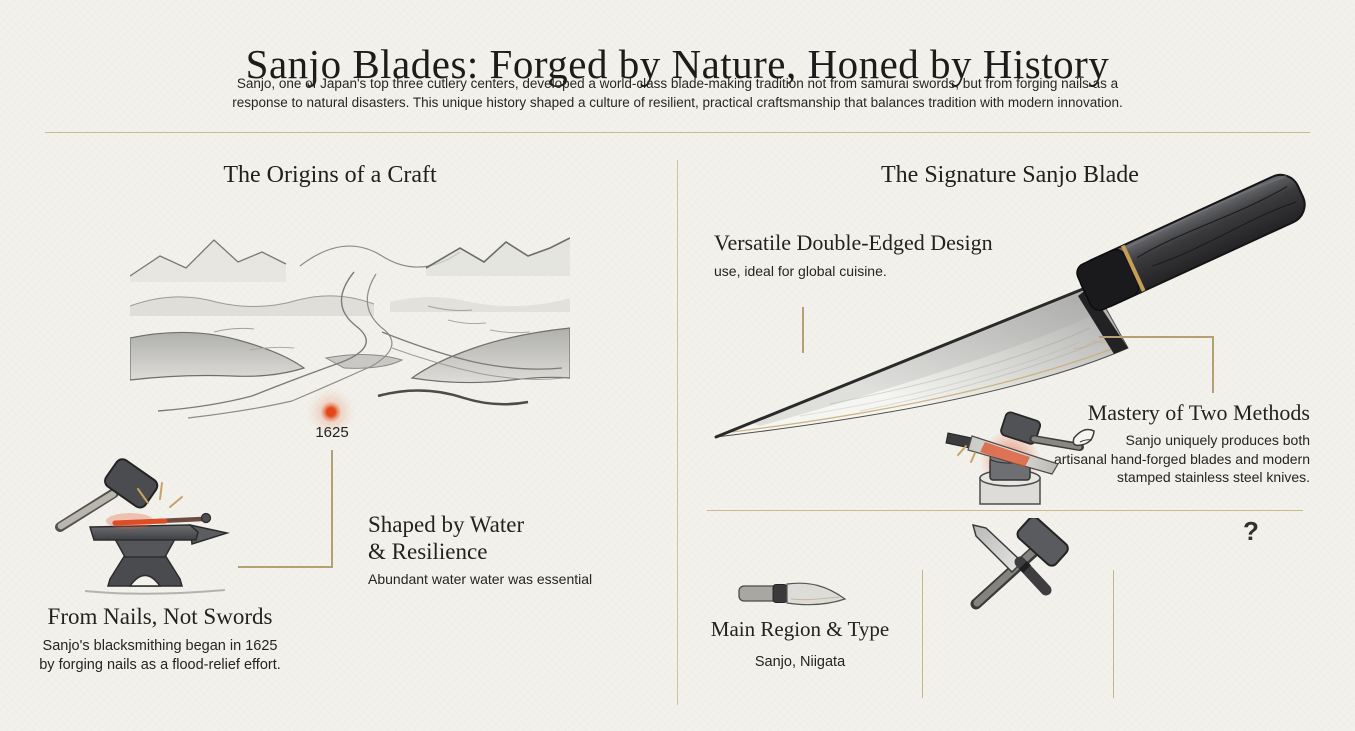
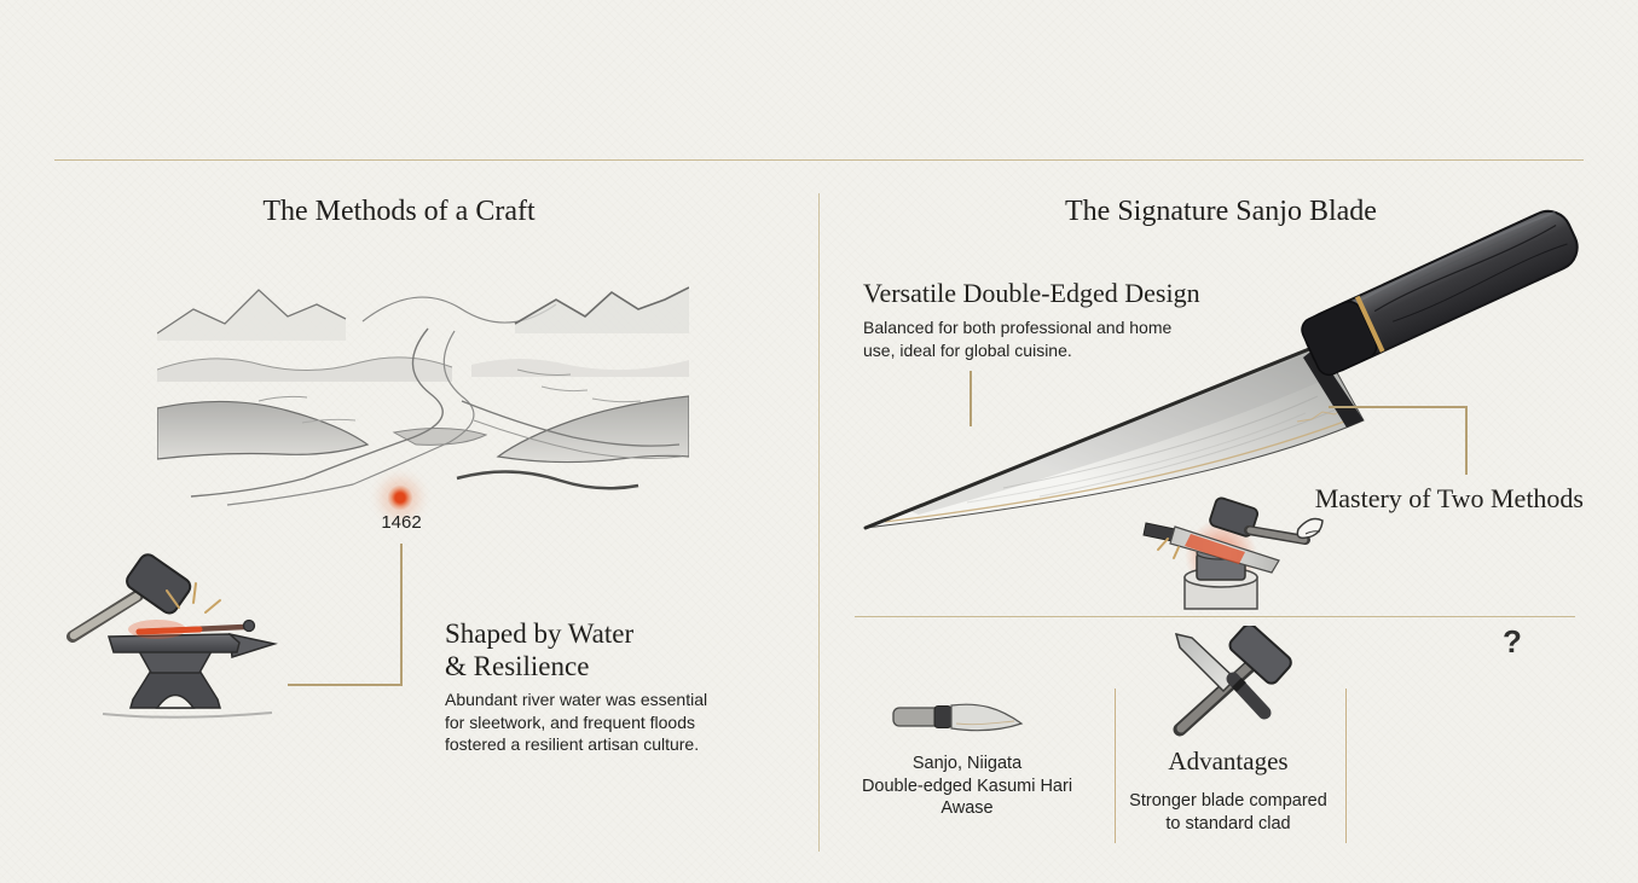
- Sanjo Blades: Forged by Nature, Honed by History
- Sanjo, one of Japan's top three cutlery centers, developed a world-class blade-making tradition not from samurai swords, but from forging nails as a
- response to natural disasters. This unique history shaped a culture of resilient, practical craftsmanship that balances tradition with modern innovation.
- The Origins of a Craft
+ The Methods of a Craft
- 1625
+ 1462
- From Nails, Not Swords
- Sanjo's blacksmithing began in 1625
- by forging nails as a flood-relief effort.
  Shaped by Water
  & Resilience
- Abundant water water was essential
+ Abundant river water was essential
+ for sleetwork, and frequent floods
+ fostered a resilient artisan culture.
  The Signature Sanjo Blade
  Versatile Double-Edged Design
+ Balanced for both professional and home
  use, ideal for global cuisine.
  Mastery of Two Methods
- Sanjo uniquely produces both
- artisanal hand-forged blades and modern
- stamped stainless steel knives.
- Main Region & Type
  Sanjo, Niigata
+ Double-edged Kasumi Hari Awase
+ Advantages
+ Stronger blade compared
+ to standard clad
  ?
